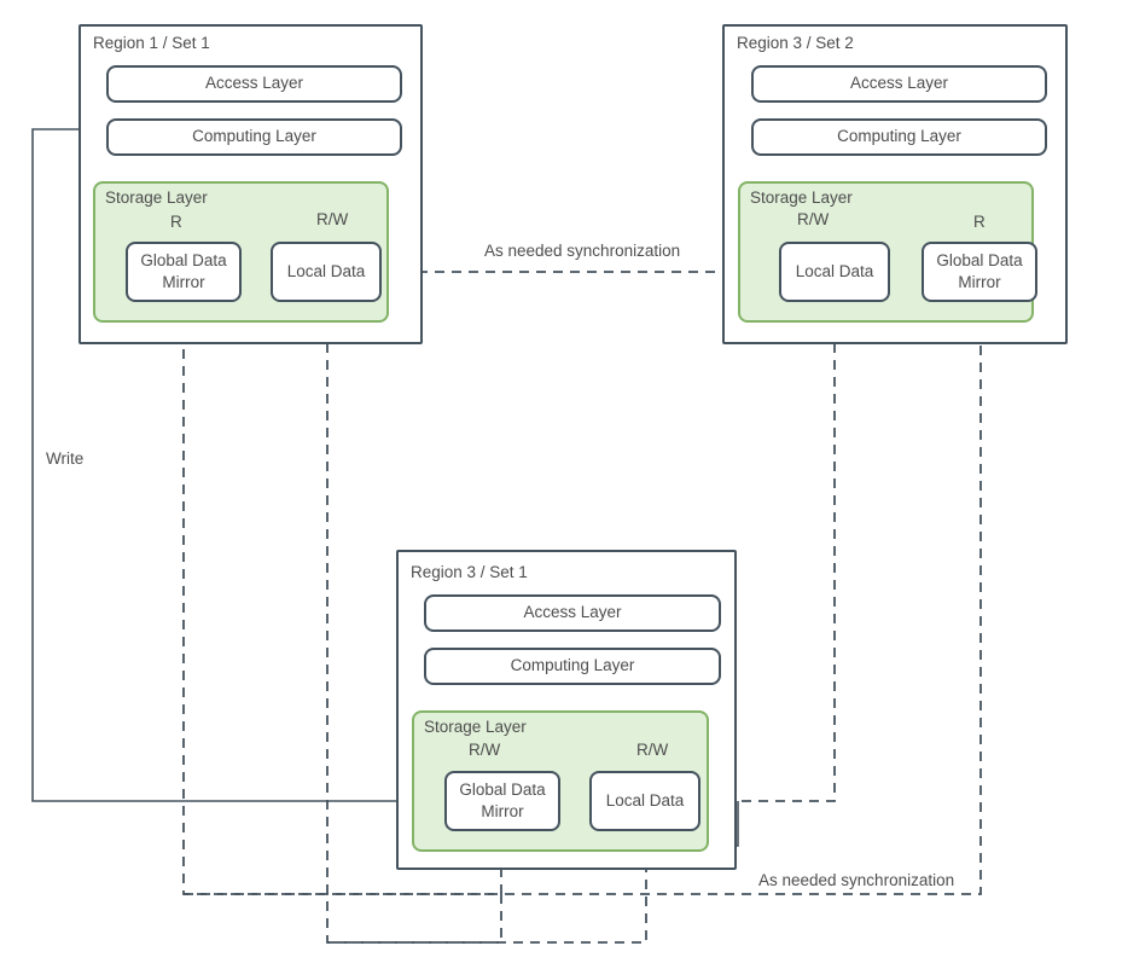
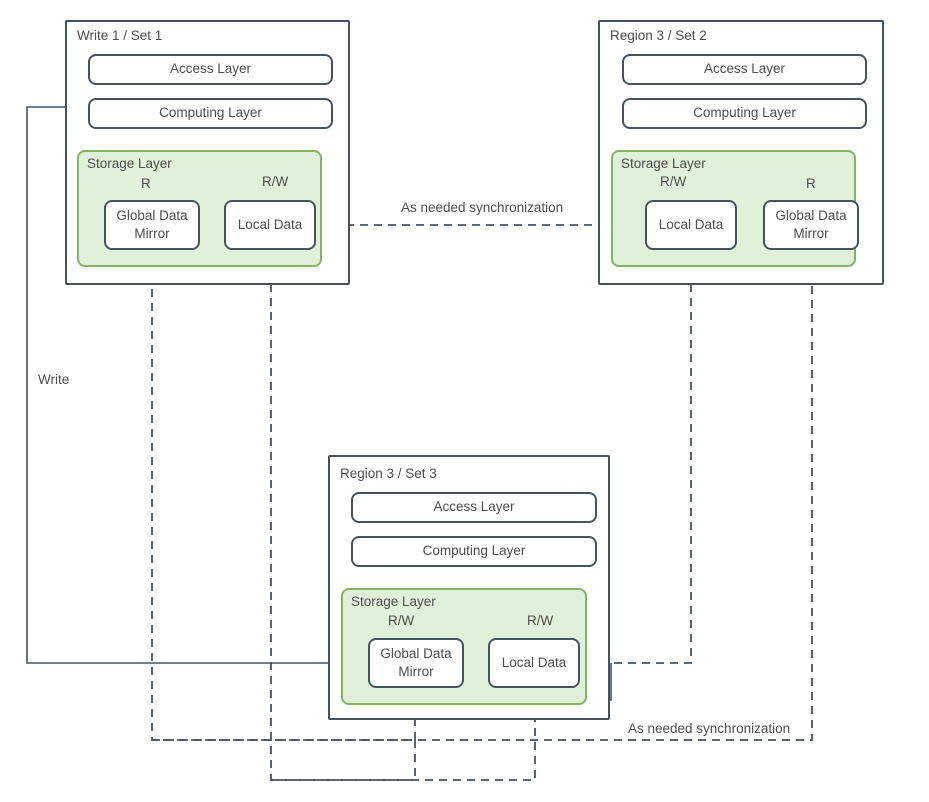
- Region 1 / Set 1
+ Write 1 / Set 1
  Access Layer
  Computing Layer
  Storage Layer
  R
  R/W
  Global Data
  Mirror
  Local Data
  Region 3 / Set 2
  Access Layer
  Computing Layer
  Storage Layer
  R/W
  R
  Local Data
  Global Data
  Mirror
- Region 3 / Set 1
+ Region 3 / Set 3
  Access Layer
  Computing Layer
  Storage Layer
  R/W
  R/W
  Global Data
  Mirror
  Local Data
  Write
  As needed synchronization
  As needed synchronization
